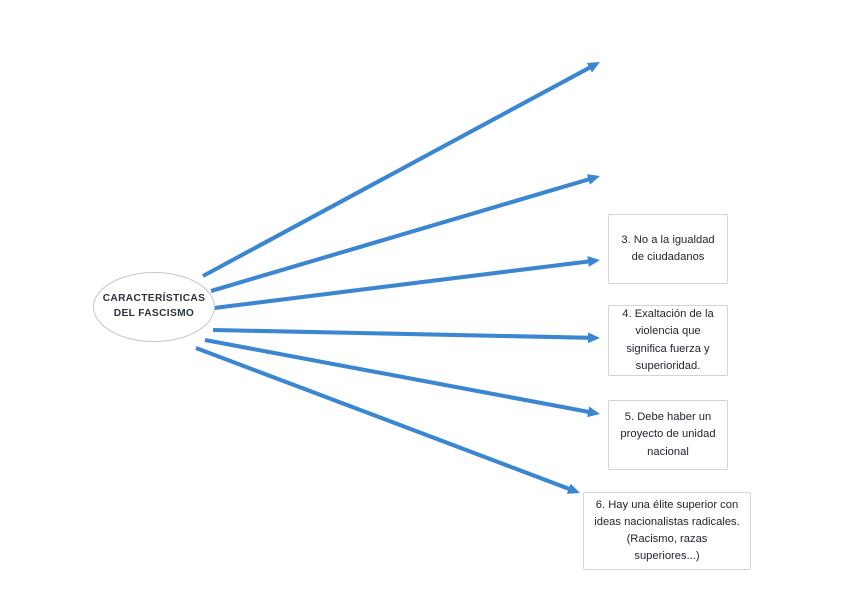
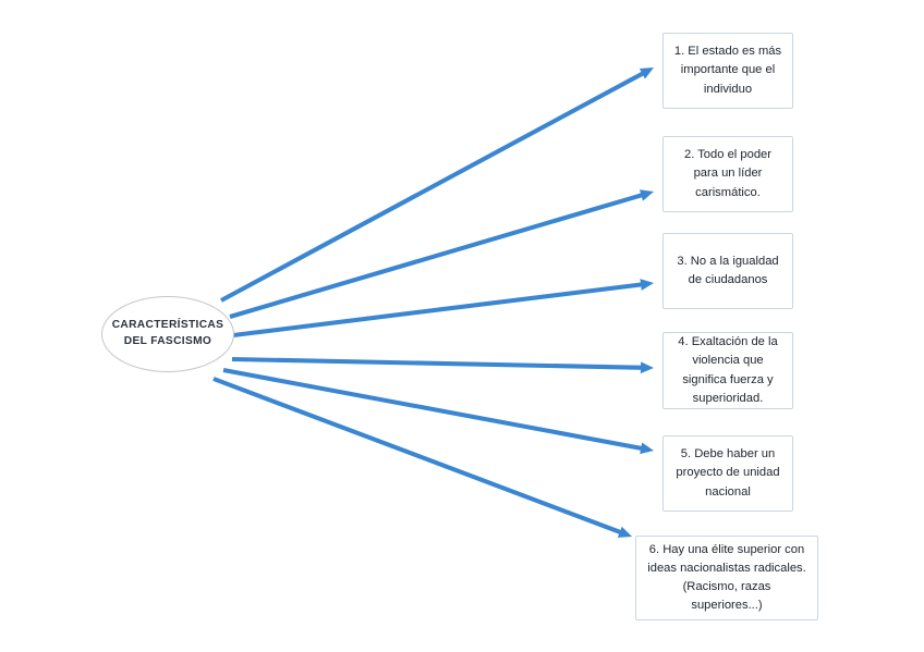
  CARACTERÍSTICAS DEL FASCISMO
+ 1. El estado es más importante que el individuo
+ 2. Todo el poder para un líder carismático.
  3. No a la igualdad de ciudadanos
  4. Exaltación de la violencia que significa fuerza y superioridad.
  5. Debe haber un proyecto de unidad nacional
  6. Hay una élite superior con ideas nacionalistas radicales. (Racismo, razas superiores...)
